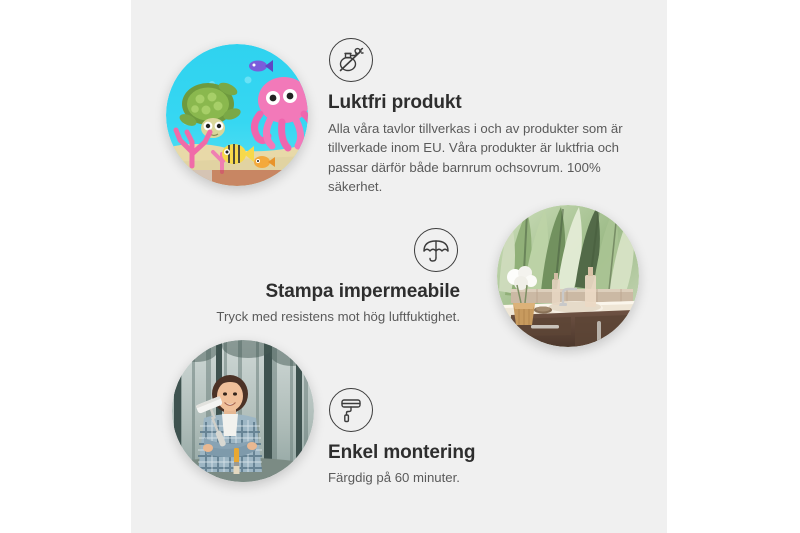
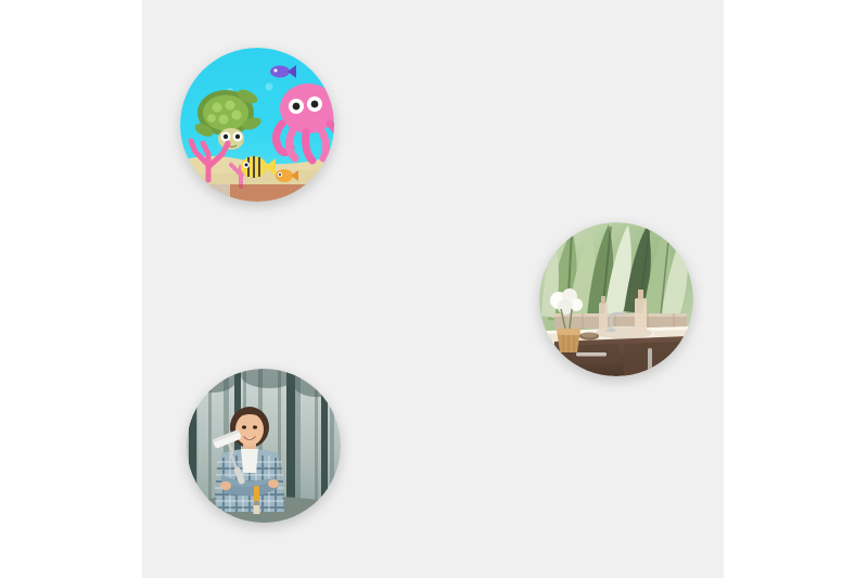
- Luktfri produkt
- Alla våra tavlor tillverkas i och av produkter som är tillverkade inom EU. Våra produkter är luktfria och passar därför både barnrum ochsovrum. 100% säkerhet.
- Stampa impermeabile
- Tryck med resistens mot hög luftfuktighet.
- Enkel montering
- Färgdig på 60 minuter.
